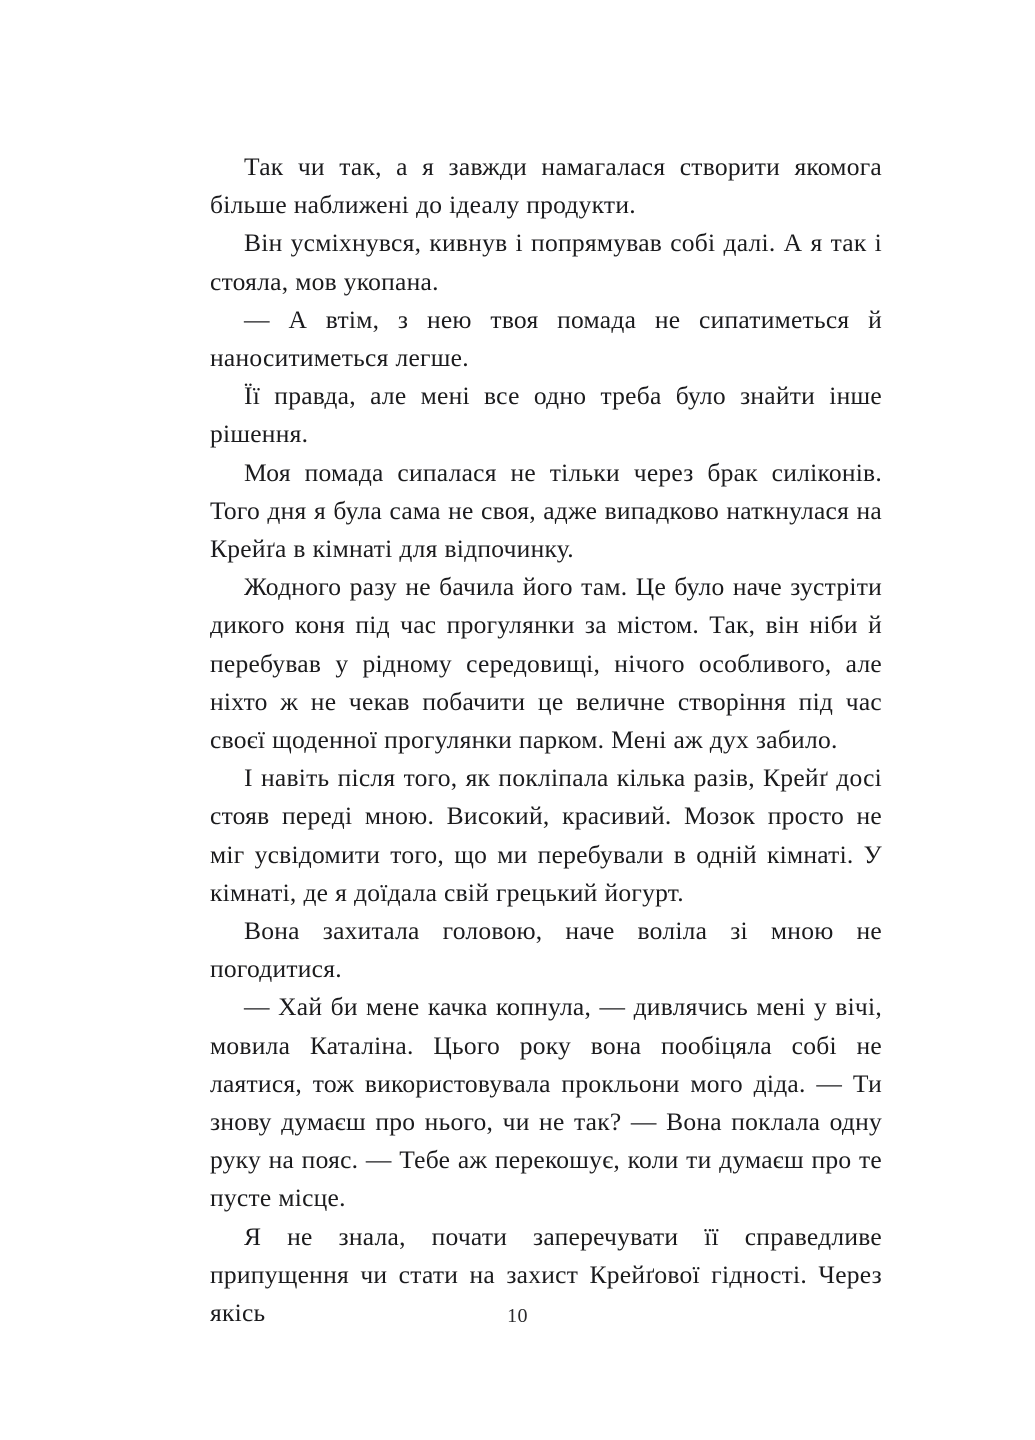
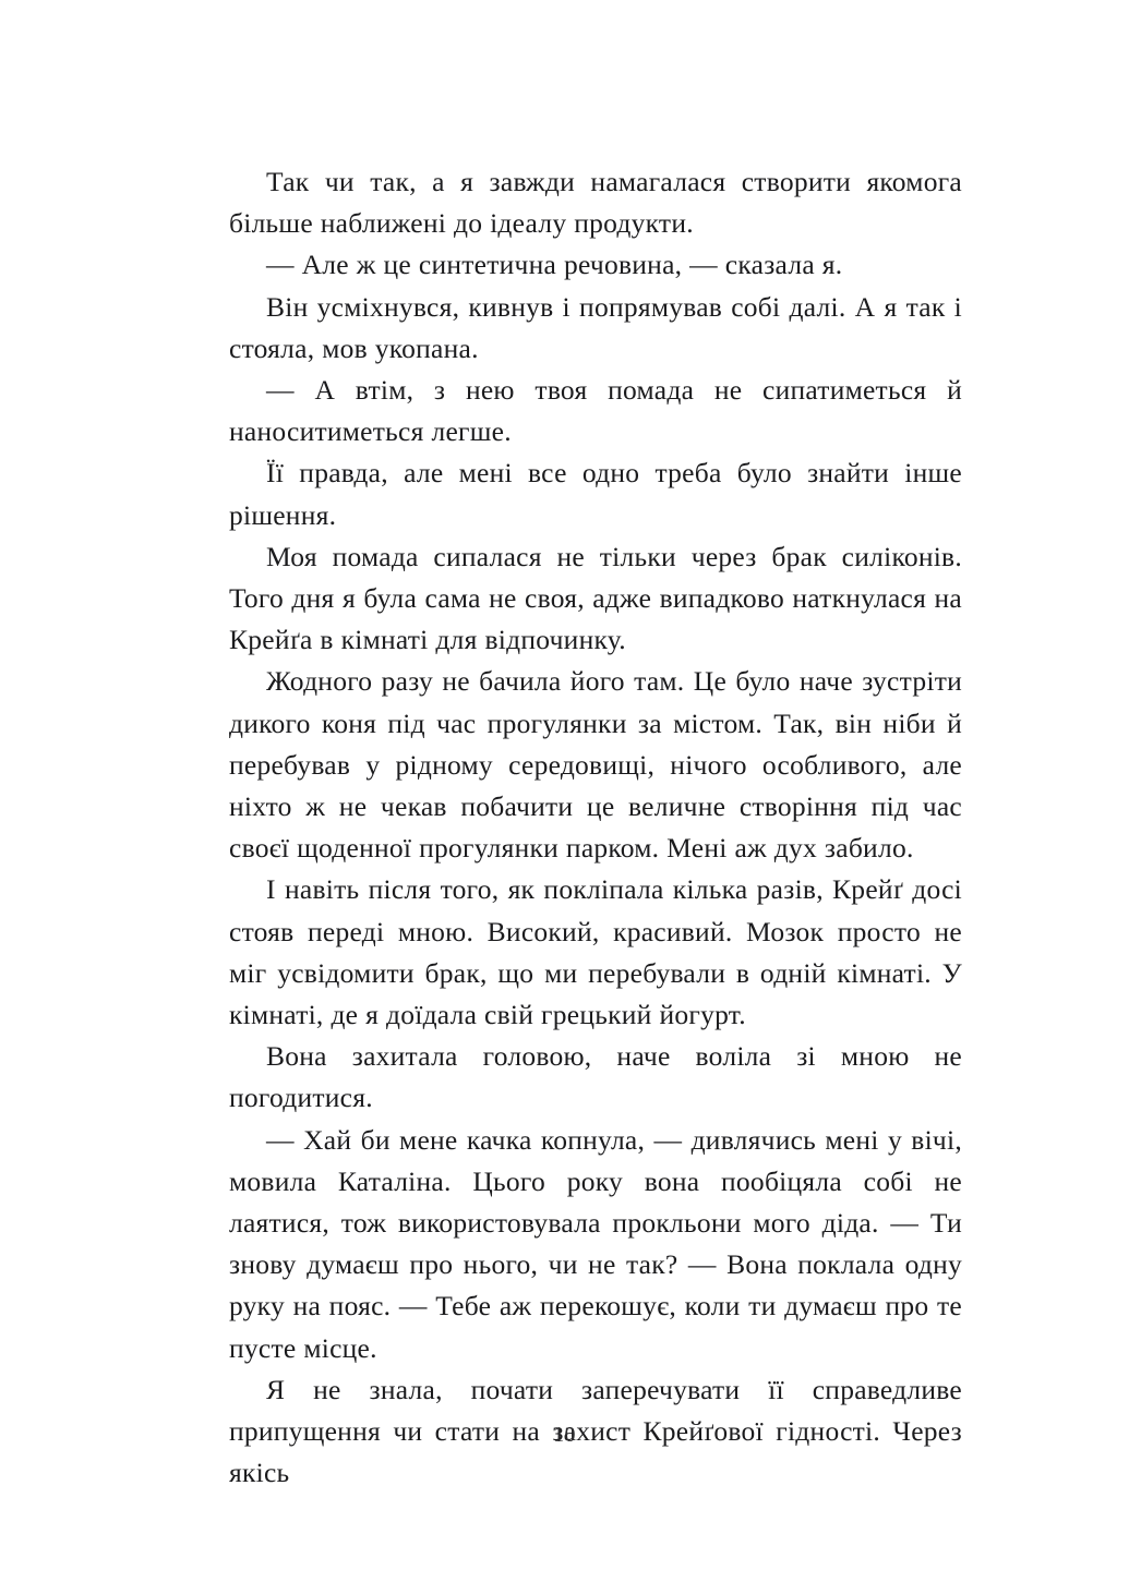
  Так чи так, а я завжди намагалася створити якомога більше наближені до ідеалу продукти.
+ — Але ж це синтетична речовина, — сказала я.
  Він усміхнувся, кивнув і попрямував собі далі. А я так і стояла, мов укопана.
  — А втім, з нею твоя помада не сипатиметься й наноситиметься легше.
  Її правда, але мені все одно треба було знайти інше рішення.
  Моя помада сипалася не тільки через брак силіконів. Того дня я була сама не своя, адже випадково наткнулася на Крейґа в кімнаті для відпочинку.
  Жодного разу не бачила його там. Це було наче зустріти дикого коня під час прогулянки за містом. Так, він ніби й перебував у рідному середовищі, нічого особливого, але ніхто ж не чекав побачити це величне створіння під час своєї щоденної прогулянки парком. Мені аж дух забило.
- І навіть після того, як покліпала кілька разів, Крейґ досі стояв переді мною. Високий, красивий. Мозок просто не міг усвідомити того, що ми перебували в одній кімнаті. У кімнаті, де я доїдала свій грецький йогурт.
+ І навіть після того, як покліпала кілька разів, Крейґ досі стояв переді мною. Високий, красивий. Мозок просто не міг усвідомити брак, що ми перебували в одній кімнаті. У кімнаті, де я доїдала свій грецький йогурт.
  Вона захитала головою, наче воліла зі мною не погодитися.
  — Хай би мене качка копнула, — дивлячись мені у вічі, мовила Каталіна. Цього року вона пообіцяла собі не лаятися, тож використовувала прокльони мого діда. — Ти знову думаєш про нього, чи не так? — Вона поклала одну руку на пояс. — Тебе аж перекошує, коли ти думаєш про те пусте місце.
  Я не знала, почати заперечувати її справедливе припущення чи стати на захист Крейґової гідності. Через якісь
  10
